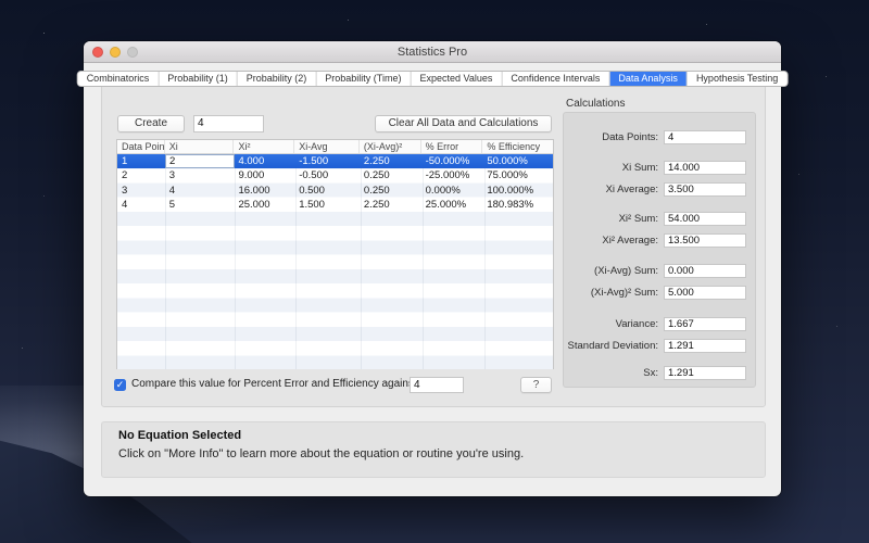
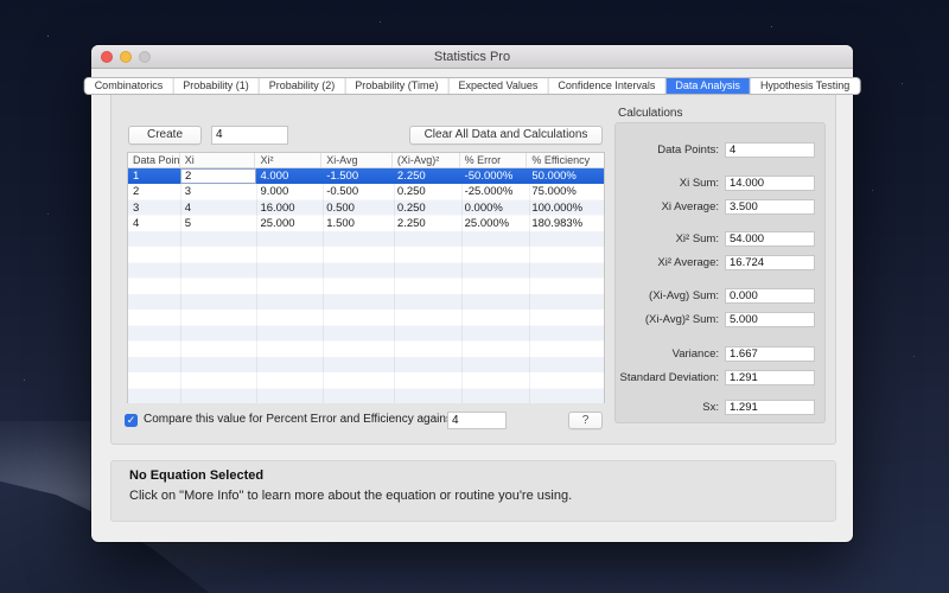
  Statistics Pro
  Combinatorics
  Probability (1)
  Probability (2)
  Probability (Time)
  Expected Values
  Confidence Intervals
  Data Analysis
  Hypothesis Testing
  Create
  4
  Clear All Data and Calculations
  Data Poin
  Xi
  Xi²
  Xi-Avg
  (Xi-Avg)²
  % Error
  % Efficiency
  1
  4.000
  -1.500
  2.250
  -50.000%
  50.000%
  2
  2
  3
  9.000
  -0.500
  0.250
  -25.000%
  75.000%
  3
  4
  16.000
  0.500
  0.250
  0.000%
  100.000%
  4
  5
  25.000
  1.500
  2.250
  25.000%
  180.983%
  ✓
  Compare this value for Percent Error and Efficiency again
  4
  ?
  Calculations
  Data Points:
  4
  Xi Sum:
  14.000
  Xi Average:
  3.500
  Xi² Sum:
  54.000
  Xi² Average:
- 13.500
+ 16.724
  (Xi-Avg) Sum:
  0.000
  (Xi-Avg)² Sum:
  5.000
  Variance:
  1.667
  Standard Deviation:
  1.291
  Sx:
  1.291
  No Equation Selected
  Click on "More Info" to learn more about the equation or routine you're using.
